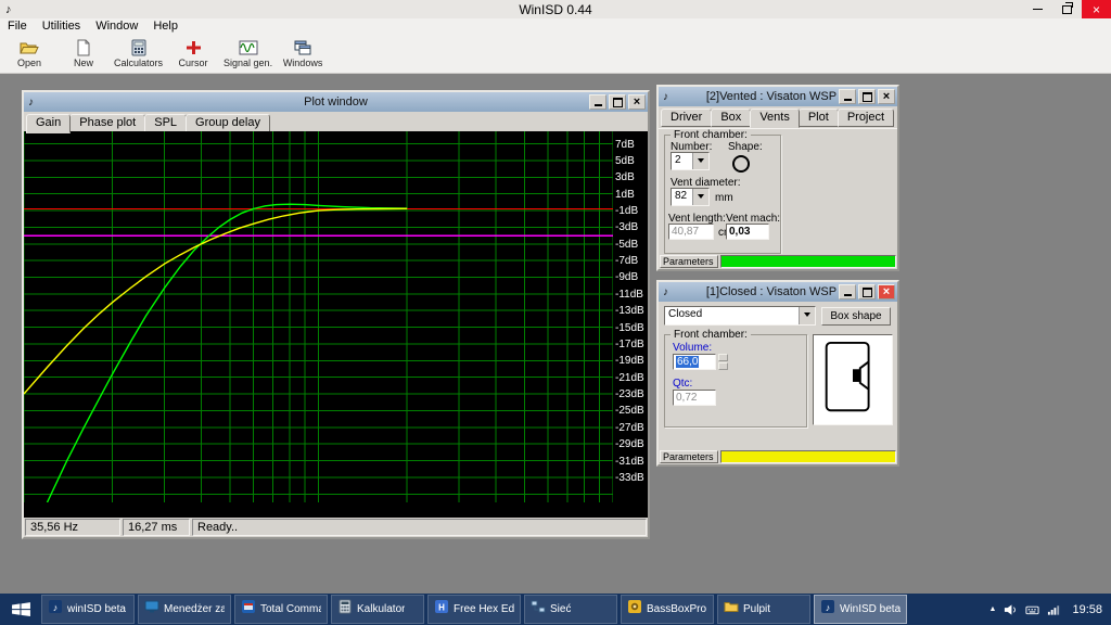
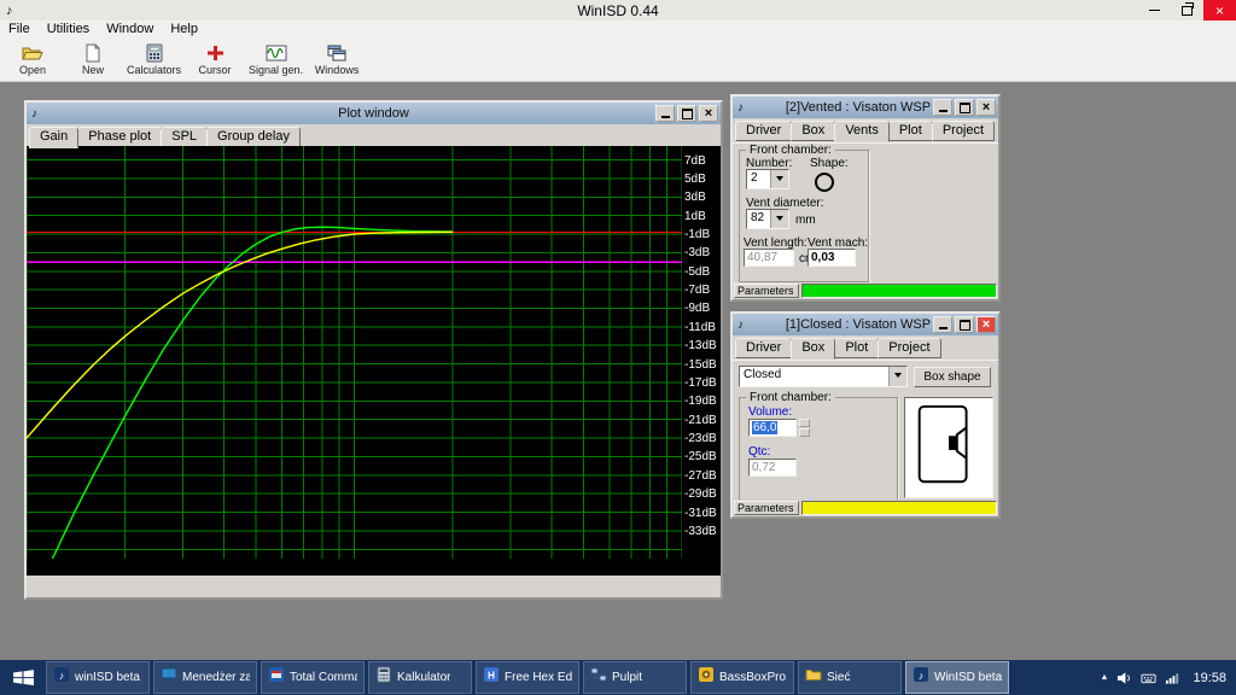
  ♪
  WinISD 0.44
  ×
  File
  Utilities
  Window
  Help
  Open
  New
  Calculators
  Cursor
  Signal gen.
  Windows
  ♪
  Plot window
  ×
  Gain Phase plot SPL Group delay
  7dB
  5dB
  3dB
  1dB
  -1dB
  -3dB
  -5dB
  -7dB
  -9dB
  -11dB
  -13dB
  -15dB
  -17dB
  -19dB
  -21dB
  -23dB
  -25dB
  -27dB
  -29dB
  -31dB
  -33dB
- 35,56 Hz
- 16,27 ms
- Ready..
  ♪
  [2]Vented : Visaton WSP
  ×
  Driver Box Vents Plot Project
  Front chamber:
  Number:
  2
  Shape:
  Vent diameter:
  82
  mm
  Vent length:
  40,87
  Vent mach:
  0,03
  Parameters
  ♪
  [1]Closed : Visaton WSP
  ×
+ Driver Box Plot Project
  Closed
  Box shape
  Front chamber:
  Volume:
  66,0
  Qtc:
  0,72
  Parameters
  ♪
  winISD beta
  Menedżer za
  Kalkulator
  H
- Sieć
+ Pulpit
  BassBoxPro
- Pulpit
+ Sieć
  ♪
  WinISD beta
  19:58
